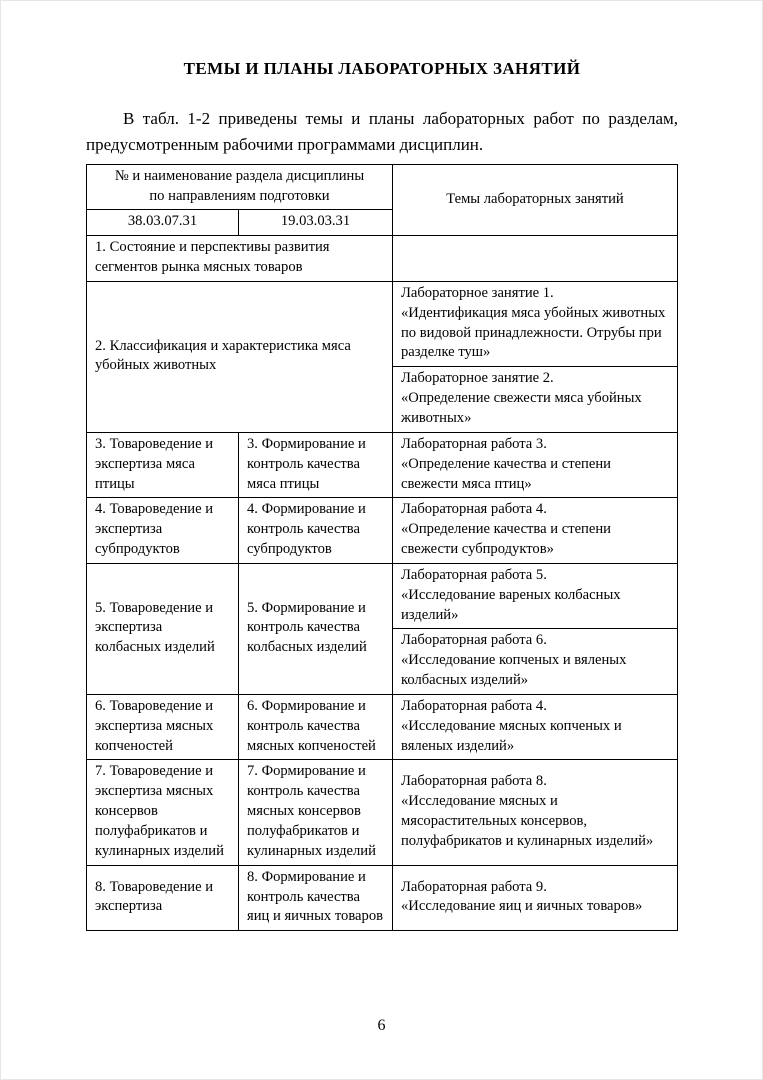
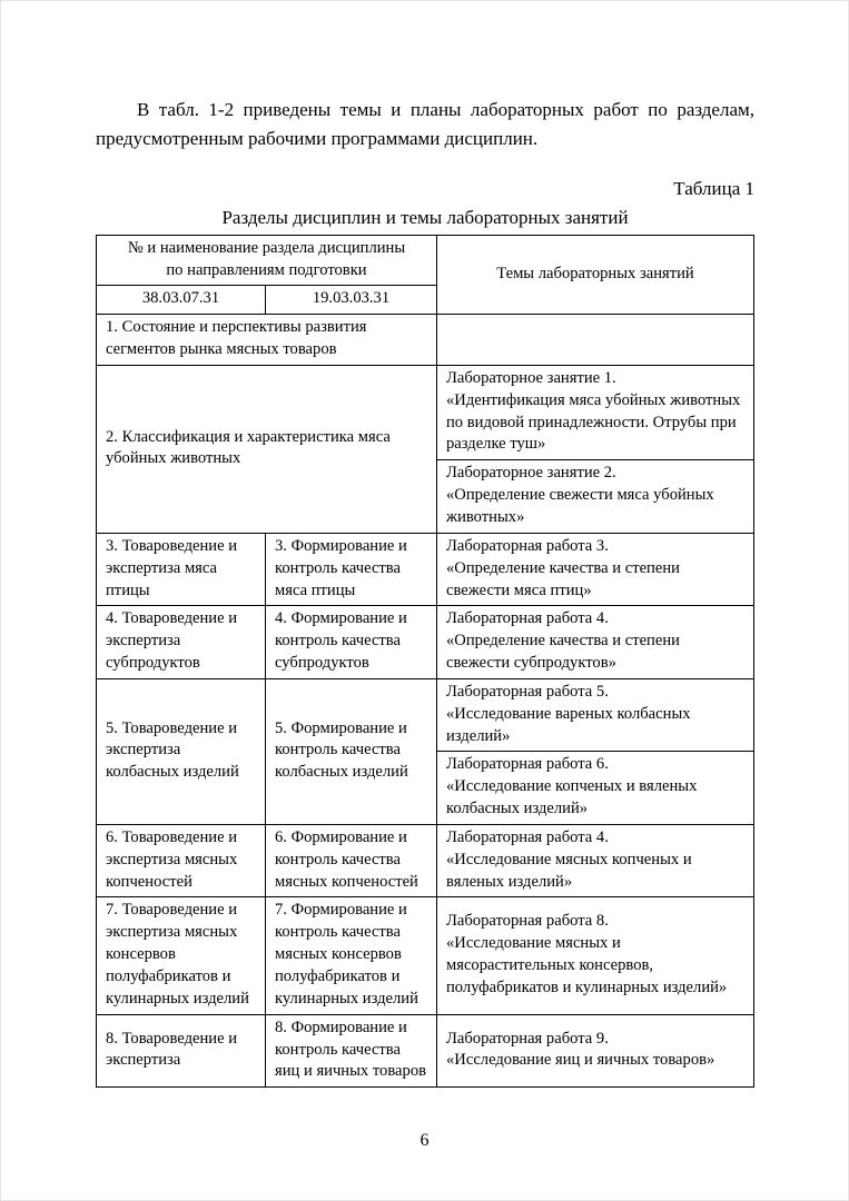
- ТЕМЫ И ПЛАНЫ ЛАБОРАТОРНЫХ ЗАНЯТИЙ
  В табл. 1-2 приведены темы и планы лабораторных работ по разделам, предусмотренным рабочими программами дисциплин.
+ Таблица 1
+ Разделы дисциплин и темы лабораторных занятий
  № и наименование раздела дисциплины по направлениям подготовки	Темы лабораторных занятий
  38.03.07.31	19.03.03.31
  1. Состояние и перспективы развития сегментов рынка мясных товаров
  2. Классификация и характеристика мяса убойных животных	Лабораторное занятие 1. «Идентификация мяса убойных животных по видовой принадлежности. Отрубы при разделке туш»
  Лабораторное занятие 2. «Определение свежести мяса убойных животных»
  3. Товароведение и экспертиза мяса птицы	3. Формирование и контроль качества мяса птицы	Лабораторная работа 3. «Определение качества и степени свежести мяса птиц»
  4. Товароведение и экспертиза субпродуктов	4. Формирование и контроль качества субпродуктов	Лабораторная работа 4. «Определение качества и степени свежести субпродуктов»
  5. Товароведение и экспертиза колбасных изделий	5. Формирование и контроль качества колбасных изделий	Лабораторная работа 5. «Исследование вареных колбасных изделий»
  Лабораторная работа 6. «Исследование копченых и вяленых колбасных изделий»
  6. Товароведение и экспертиза мясных копченостей	6. Формирование и контроль качества мясных копченостей	Лабораторная работа 4. «Исследование мясных копченых и вяленых изделий»
  7. Товароведение и экспертиза мясных консервов полуфабрикатов и кулинарных изделий	7. Формирование и контроль качества мясных консервов полуфабрикатов и кулинарных изделий	Лабораторная работа 8. «Исследование мясных и мясорастительных консервов, полуфабрикатов и кулинарных изделий»
  8. Товароведение и экспертиза	8. Формирование и контроль качества яиц и яичных товаров	Лабораторная работа 9. «Исследование яиц и яичных товаров»
  6
